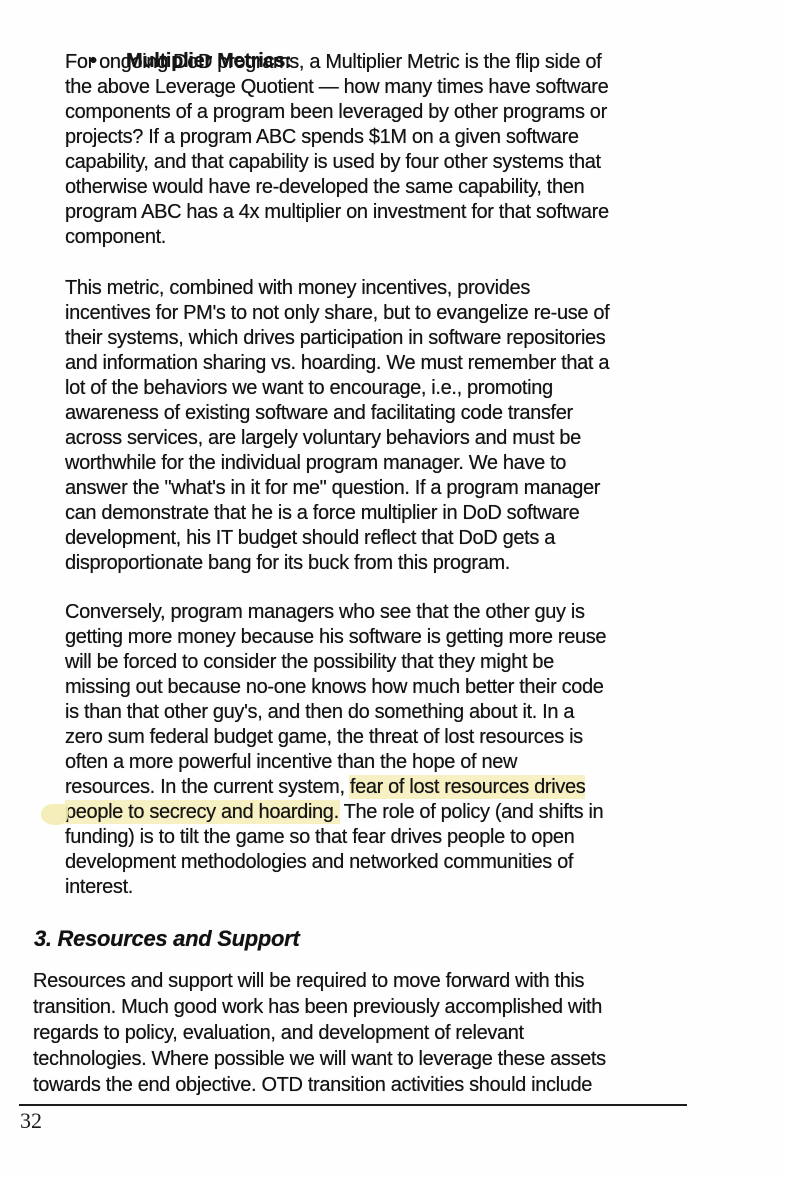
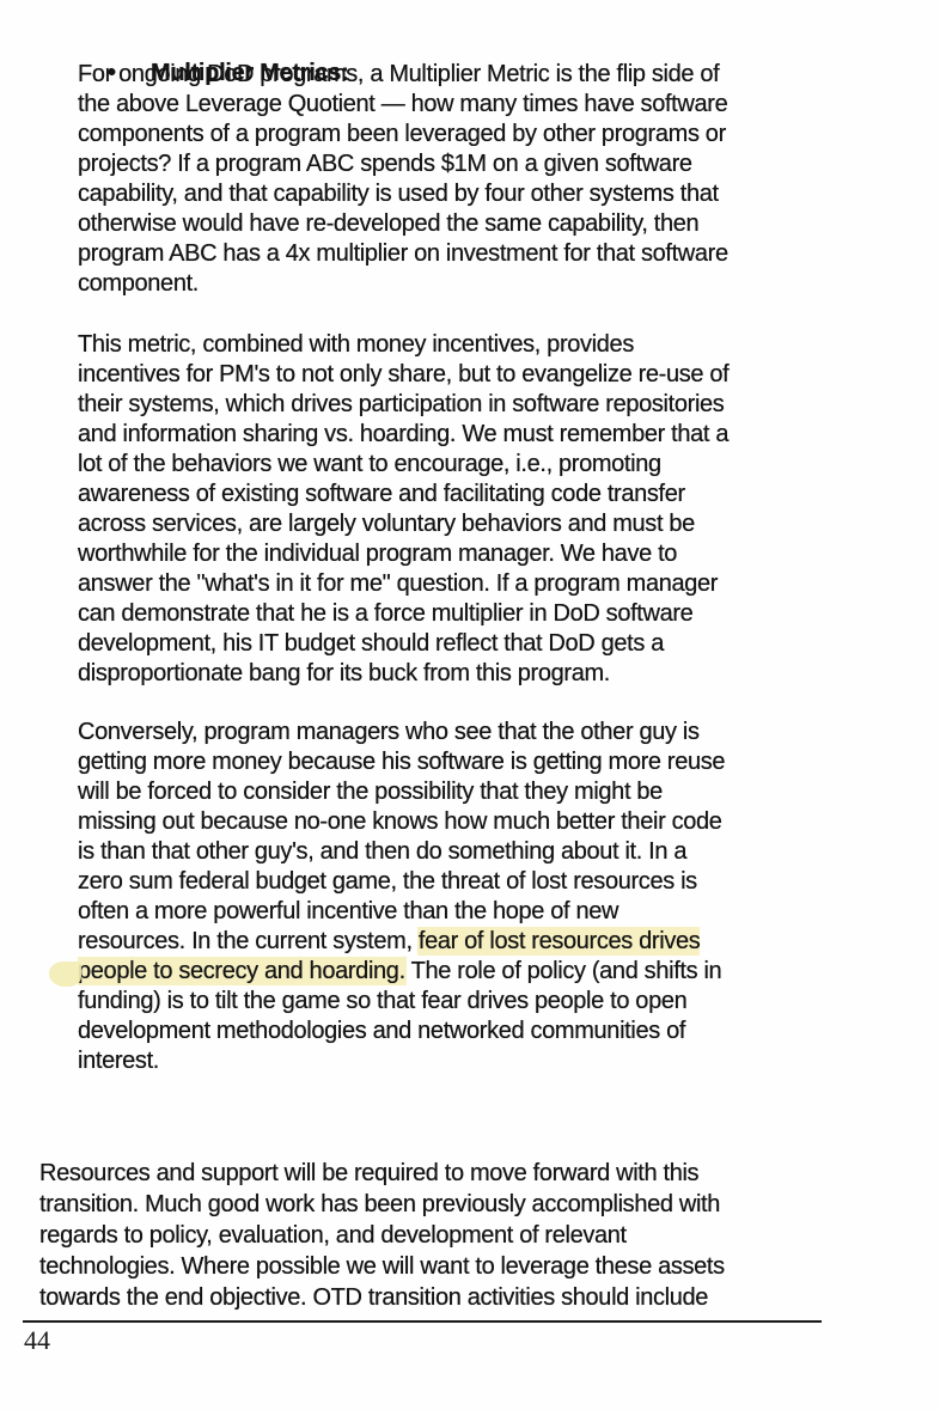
  • Multiplier Metrics:
  For ongoing DoD programs, a Multiplier Metric is the flip side of
  the above Leverage Quotient — how many times have software
  components of a program been leveraged by other programs or
  projects? If a program ABC spends $1M on a given software
  capability, and that capability is used by four other systems that
  otherwise would have re-developed the same capability, then
  program ABC has a 4x multiplier on investment for that software
  component.
  This metric, combined with money incentives, provides
  incentives for PM's to not only share, but to evangelize re-use of
  their systems, which drives participation in software repositories
  and information sharing vs. hoarding. We must remember that a
  lot of the behaviors we want to encourage, i.e., promoting
  awareness of existing software and facilitating code transfer
  across services, are largely voluntary behaviors and must be
  worthwhile for the individual program manager. We have to
  answer the "what's in it for me" question. If a program manager
  can demonstrate that he is a force multiplier in DoD software
  development, his IT budget should reflect that DoD gets a
  disproportionate bang for its buck from this program.
  Conversely, program managers who see that the other guy is
  getting more money because his software is getting more reuse
  will be forced to consider the possibility that they might be
  missing out because no-one knows how much better their code
  is than that other guy's, and then do something about it. In a
  zero sum federal budget game, the threat of lost resources is
  often a more powerful incentive than the hope of new
  resources. In the current system, fear of lost resources drives
  people to secrecy and hoarding. The role of policy (and shifts in
  funding) is to tilt the game so that fear drives people to open
  development methodologies and networked communities of
  interest.
- 3. Resources and Support
  Resources and support will be required to move forward with this
  transition. Much good work has been previously accomplished with
  regards to policy, evaluation, and development of relevant
  technologies. Where possible we will want to leverage these assets
  towards the end objective. OTD transition activities should include
- 32
+ 44
